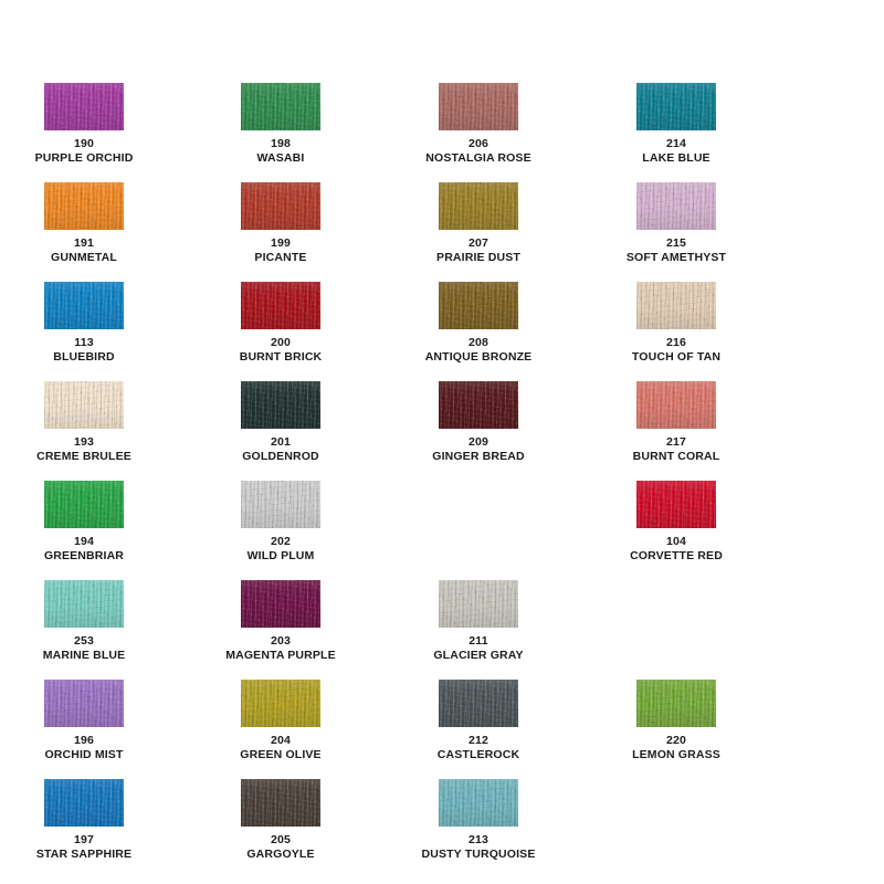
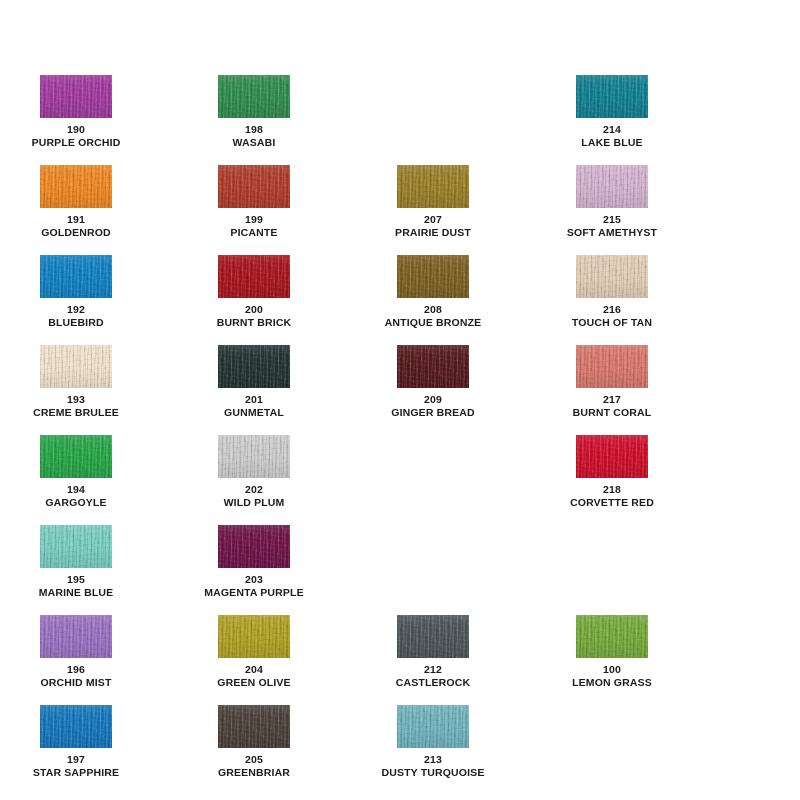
  190
  PURPLE ORCHID
  191
- GUNMETAL
+ GOLDENROD
- 113
+ 192
  BLUEBIRD
  193
  CREME BRULEE
  194
- GREENBRIAR
+ GARGOYLE
- 253
+ 195
  MARINE BLUE
  196
  ORCHID MIST
  197
  STAR SAPPHIRE
  198
  WASABI
  199
  PICANTE
  200
  BURNT BRICK
  201
- GOLDENROD
+ GUNMETAL
  202
  WILD PLUM
  203
  MAGENTA PURPLE
  204
  GREEN OLIVE
  205
- GARGOYLE
+ GREENBRIAR
- 206
- NOSTALGIA ROSE
  207
  PRAIRIE DUST
  208
  ANTIQUE BRONZE
  209
  GINGER BREAD
- 211
- GLACIER GRAY
  212
  CASTLEROCK
  213
  DUSTY TURQUOISE
  214
  LAKE BLUE
  215
  SOFT AMETHYST
  216
  TOUCH OF TAN
  217
  BURNT CORAL
- 104
+ 218
  CORVETTE RED
- 220
+ 100
  LEMON GRASS
